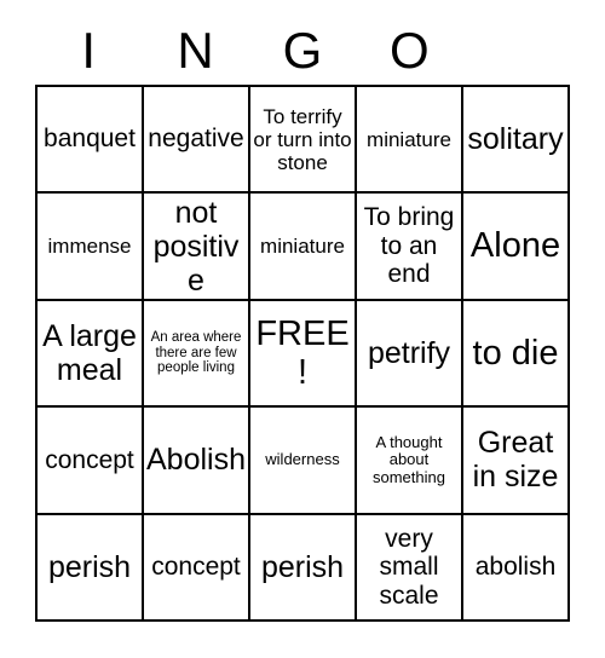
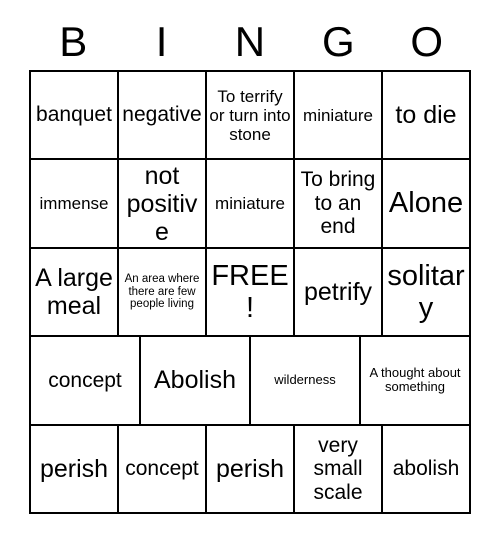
+ B
  I
  N
  G
  O
  banquet
  negative
  To terrify or turn into stone
  miniature
- solitary
+ to die
  immense
  not positive
  miniature
  To bring to an end
  Alone
  A large meal
  An area where there are few people living
  FREE!
  petrify
- to die
+ solitary
  concept
  Abolish
  wilderness
  A thought about something
- Great in size
  perish
  concept
  perish
  very small scale
  abolish
